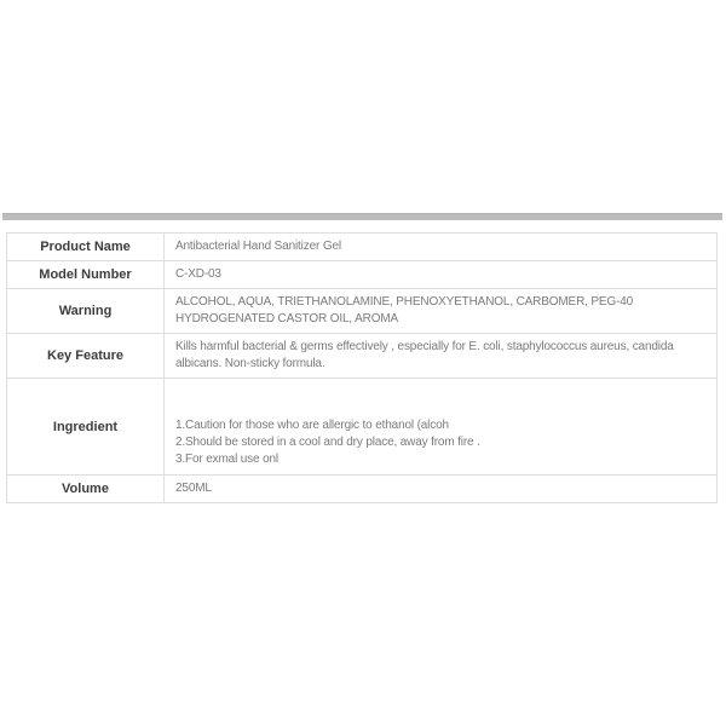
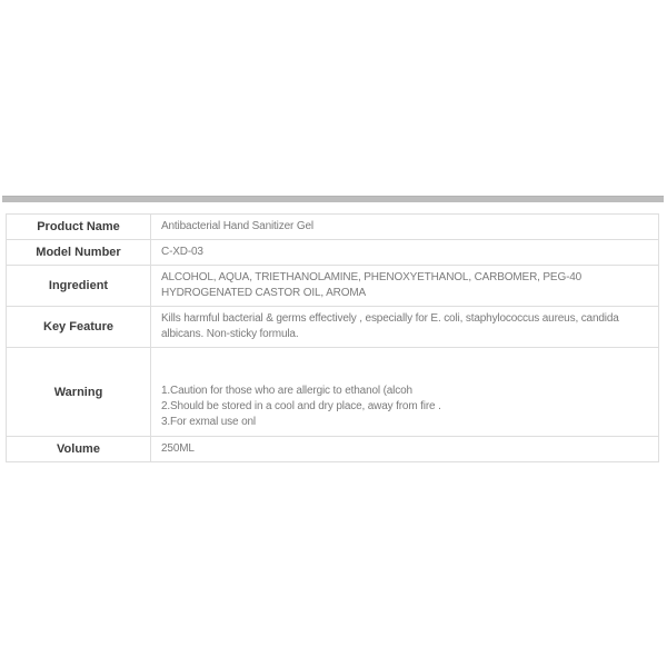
  Product Name	Antibacterial Hand Sanitizer Gel
  Model Number	C-XD-03
- Warning	ALCOHOL, AQUA, TRIETHANOLAMINE, PHENOXYETHANOL, CARBOMER, PEG-40HYDROGENATED CASTOR OIL, AROMA
+ Ingredient	ALCOHOL, AQUA, TRIETHANOLAMINE, PHENOXYETHANOL, CARBOMER, PEG-40HYDROGENATED CASTOR OIL, AROMA
  Key Feature	Kills harmful bacterial & germs effectively , especially for E. coli, staphylococcus aureus, candidaalbicans. Non-sticky formula.
- Ingredient	1.Caution for those who are allergic to ethanol (alcoh2.Should be stored in a cool and dry place, away from fire .3.For exmal use onl
+ Warning	1.Caution for those who are allergic to ethanol (alcoh2.Should be stored in a cool and dry place, away from fire .3.For exmal use onl
  Volume	250ML
